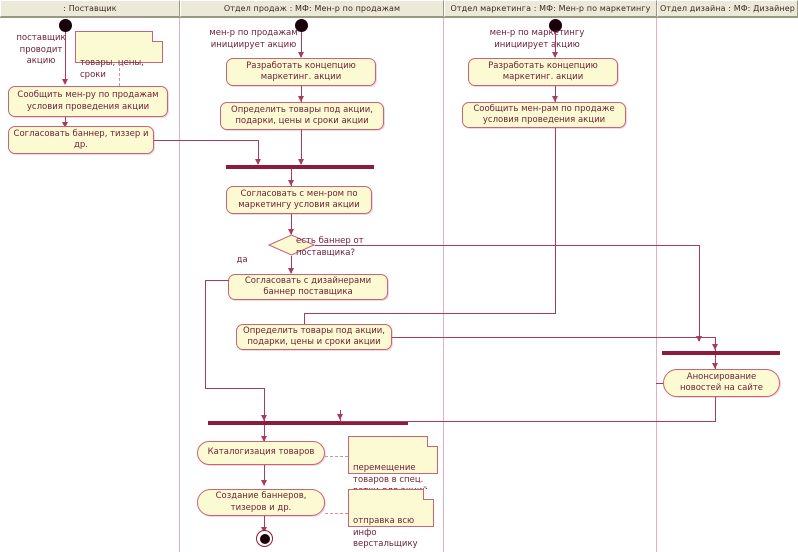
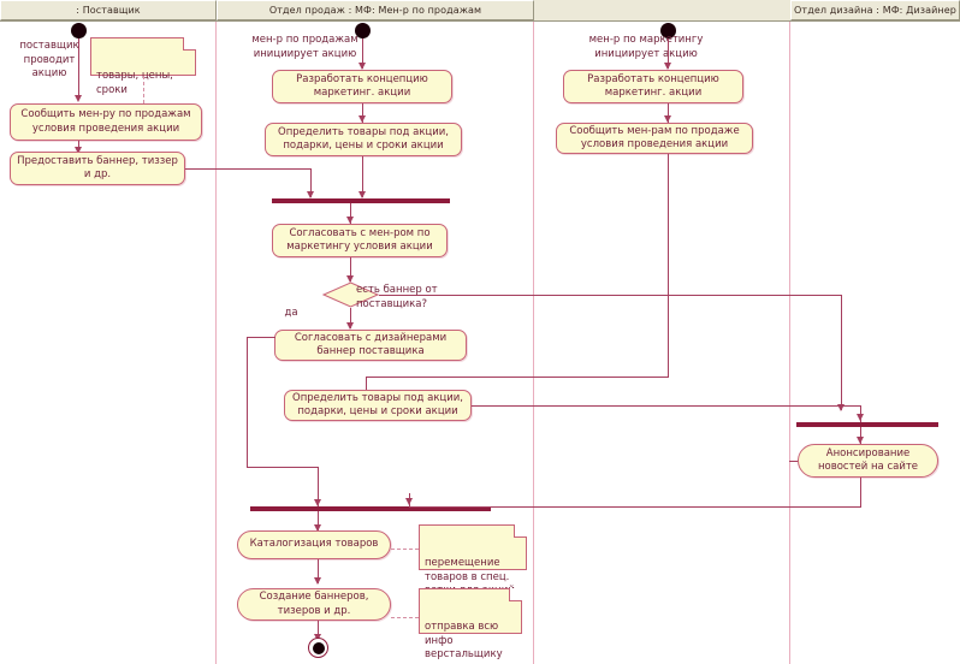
  : Поставщик
  Отдел продаж : МФ: Мен-р по продажам
- Отдел маркетинга : МФ: Мен-р по маркетингу
  Отдел дизайна : МФ: Дизайнер
  поставщик
  проводит
  акцию
  товары, цены,
  сроки
  Сообщить мен-ру по продажам условия проведения акции
- Согласовать баннер, тиззер и др.
+ Предоставить баннер, тиззер и др.
  мен-р по продажам
  инициирует акцию
  Разработать концепцию маркетинг. акции
  Определить товары под акции, подарки, цены и сроки акции
  Согласовать с мен-ром по маркетингу условия акции
  есть баннер от
  поставщика?
  да
  Согласовать с дизайнерами баннер поставщика
  Определить товары под акции, подарки, цены и сроки акции
  Каталогизация товаров
  перемещение
  товаров в спец.
  Создание баннеров, тизеров и др.
  отправка всю
  инфо
  верстальщику
  мен-р по маркетингу
  инициирует акцию
  Разработать концепцию маркетинг. акции
  Сообщить мен-рам по продаже условия проведения акции
  Анонсирование новостей на сайте
